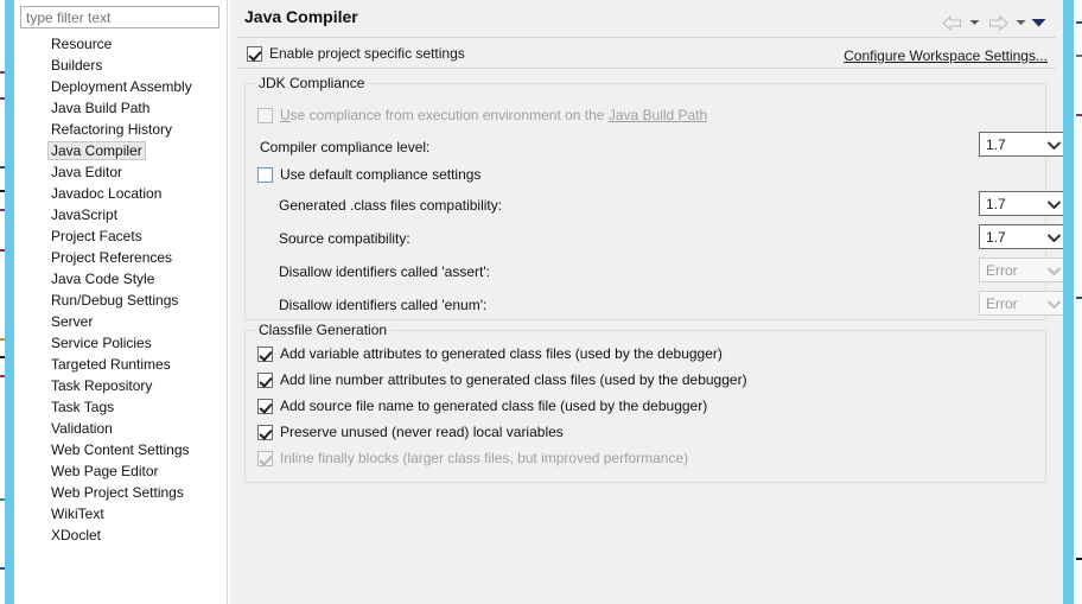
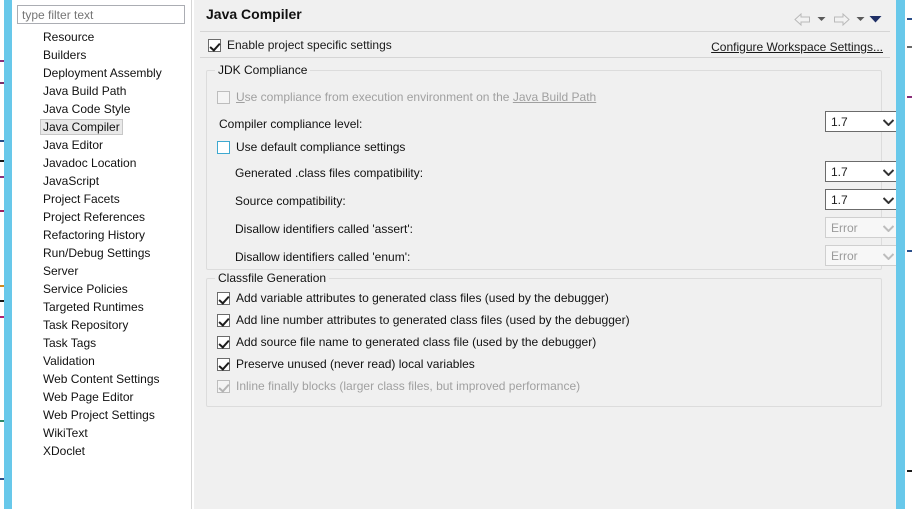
  type filter text
  Resource
  Builders
  Deployment Assembly
  Java Build Path
- Refactoring History
+ Java Code Style
  Java Compiler
  Java Editor
  Javadoc Location
  JavaScript
  Project Facets
  Project References
- Java Code Style
+ Refactoring History
  Run/Debug Settings
  Server
  Service Policies
  Targeted Runtimes
  Task Repository
  Task Tags
  Validation
  Web Content Settings
  Web Page Editor
  Web Project Settings
  WikiText
  XDoclet
  Java Compiler
  Enable project specific settings
  Configure Workspace Settings...
  JDK Compliance
  Use compliance from execution environment on the Java Build Path
  Compiler compliance level:
  Use default compliance settings
  Generated .class files compatibility:
  Source compatibility:
  Disallow identifiers called 'assert':
  Disallow identifiers called 'enum':
  1.7
  1.7
  1.7
  Error
  Error
  Classfile Generation
  Add variable attributes to generated class files (used by the debugger)
  Add line number attributes to generated class files (used by the debugger)
  Add source file name to generated class file (used by the debugger)
  Preserve unused (never read) local variables
  Inline finally blocks (larger class files, but improved performance)
